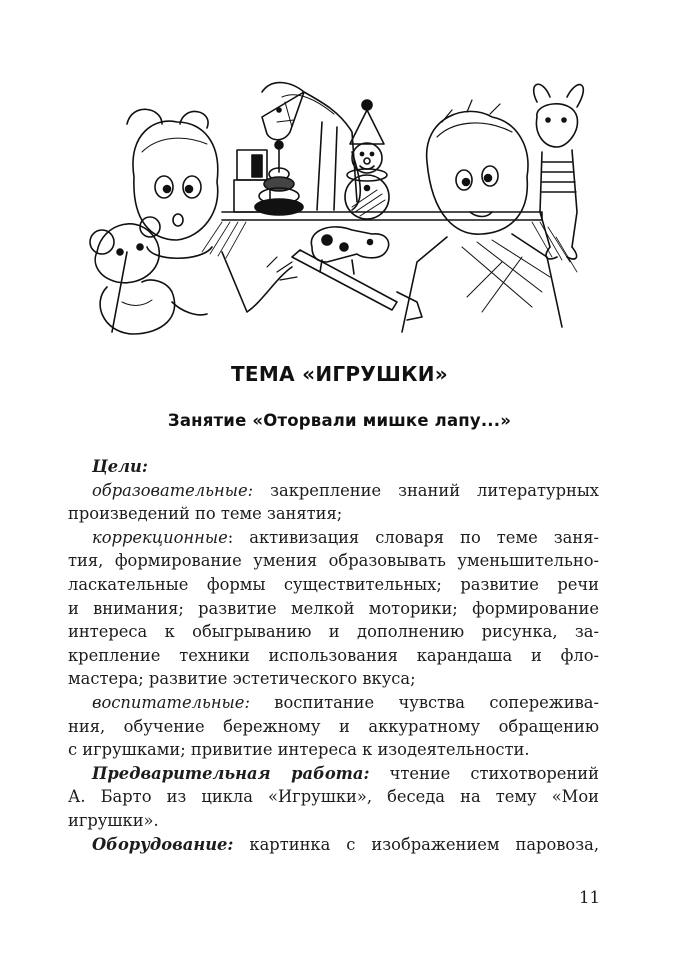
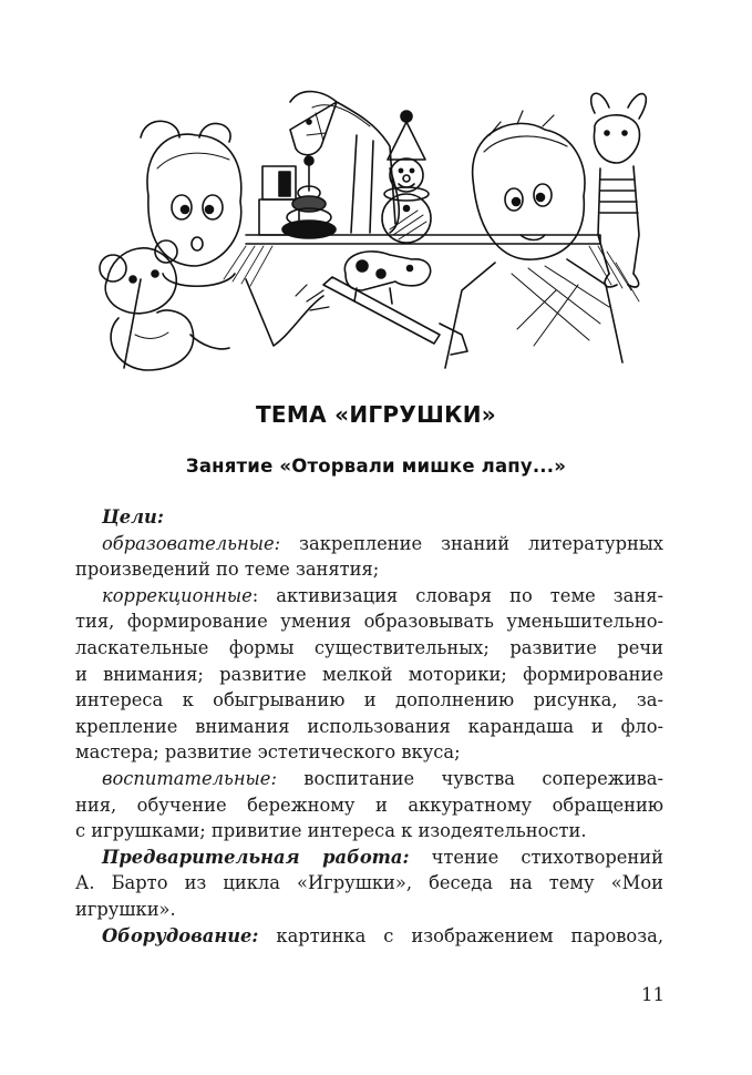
  ТЕМА «ИГРУШКИ»
  Занятие «Оторвали мишке лапу...»
  Цели:
  образовательные: закрепление знаний литературных
  произведений по теме занятия;
  коррекционные: активизация словаря по теме заня-
  тия, формирование умения образовывать уменьшительно-
  ласкательные формы существительных; развитие речи
  и внимания; развитие мелкой моторики; формирование
  интереса к обыгрыванию и дополнению рисунка, за-
- крепление техники использования карандаша и фло-
+ крепление внимания использования карандаша и фло-
  мастера; развитие эстетического вкуса;
  воспитательные: воспитание чувства сопережива-
  ния, обучение бережному и аккуратному обращению
  с игрушками; привитие интереса к изодеятельности.
  Предварительная работа: чтение стихотворений
  А. Барто из цикла «Игрушки», беседа на тему «Мои
  игрушки».
  Оборудование: картинка с изображением паровоза,
  11
